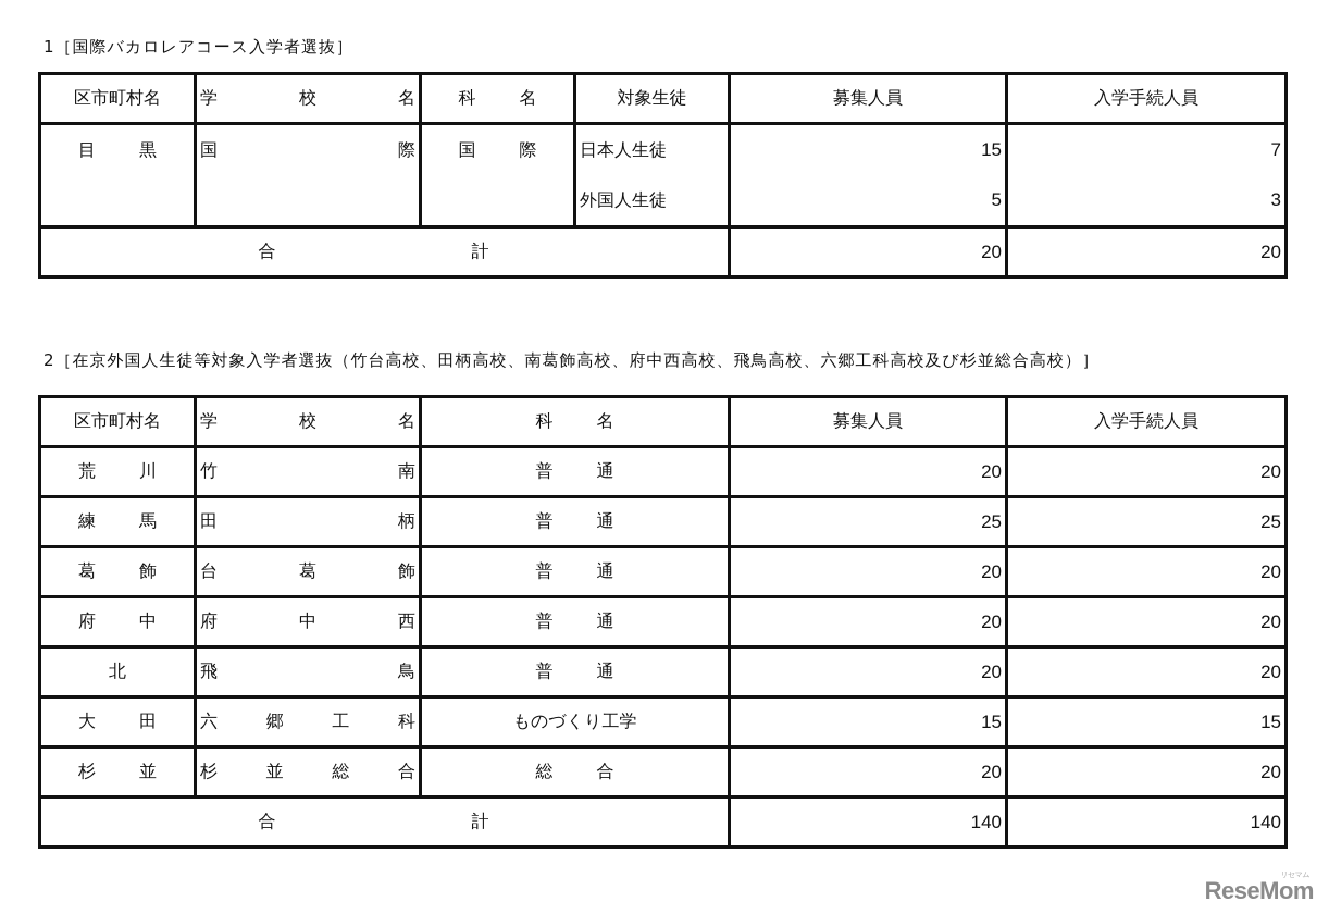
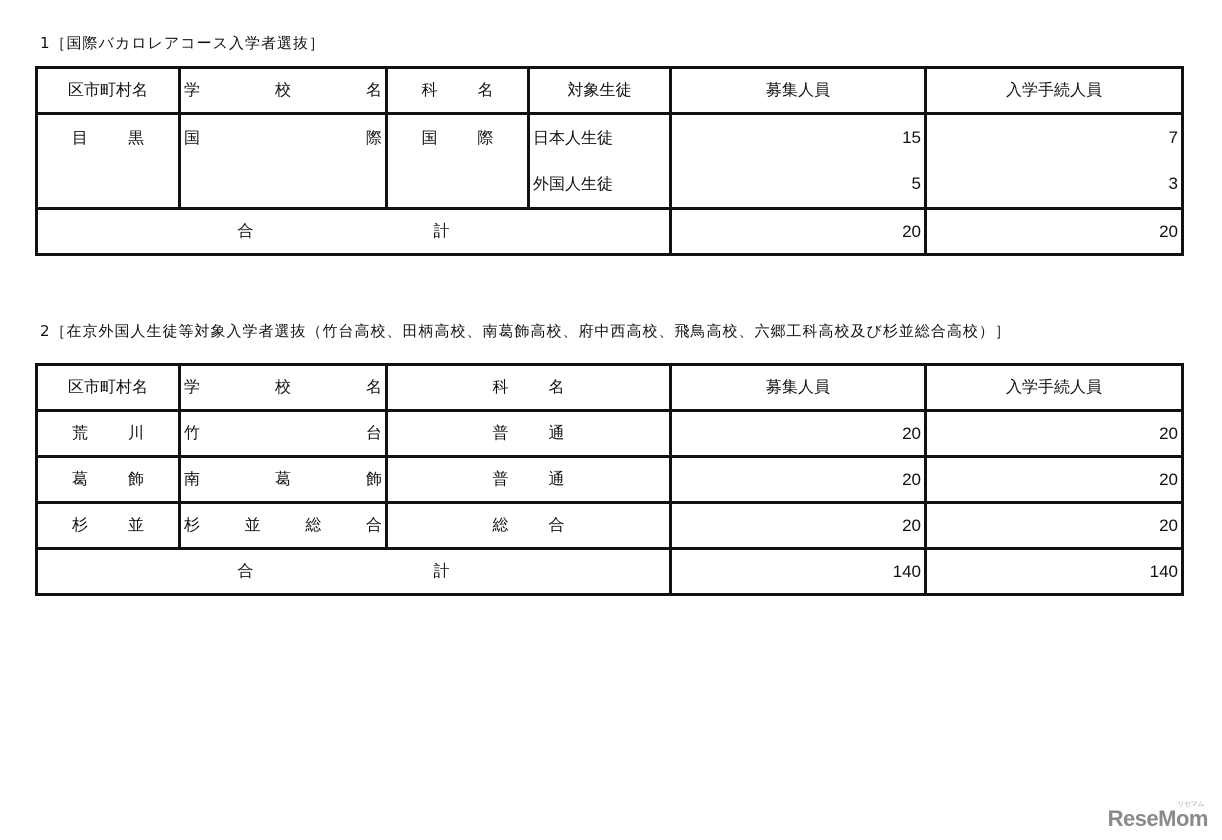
  1［国際バカロレアコース入学者選抜］
  区市町村名	学 校 名	科 名	対象生徒	募集人員	入学手続人員
  目 黒	国 際	国 際	日本人生徒 外国人生徒	15 5	7 3
  合 計	20	20
  2［在京外国人生徒等対象入学者選抜（竹台高校、田柄高校、南葛飾高校、府中西高校、飛鳥高校、六郷工科高校及び杉並総合高校）］
  区市町村名	学 校 名	科 名	募集人員	入学手続人員
- 荒 川	竹 南	普 通	20	20
+ 荒 川	竹 台	普 通	20	20
- 練 馬	田 柄	普 通	25	25
- 葛 飾	台 葛 飾	普 通	20	20
+ 葛 飾	南 葛 飾	普 通	20	20
- 府 中	府 中 西	普 通	20	20
- 北	飛 鳥	普 通	20	20
- 大 田	六 郷 工 科	ものづくり工学	15	15
  杉 並	杉 並 総 合	総 合	20	20
  合 計	140	140
  ReseMom
